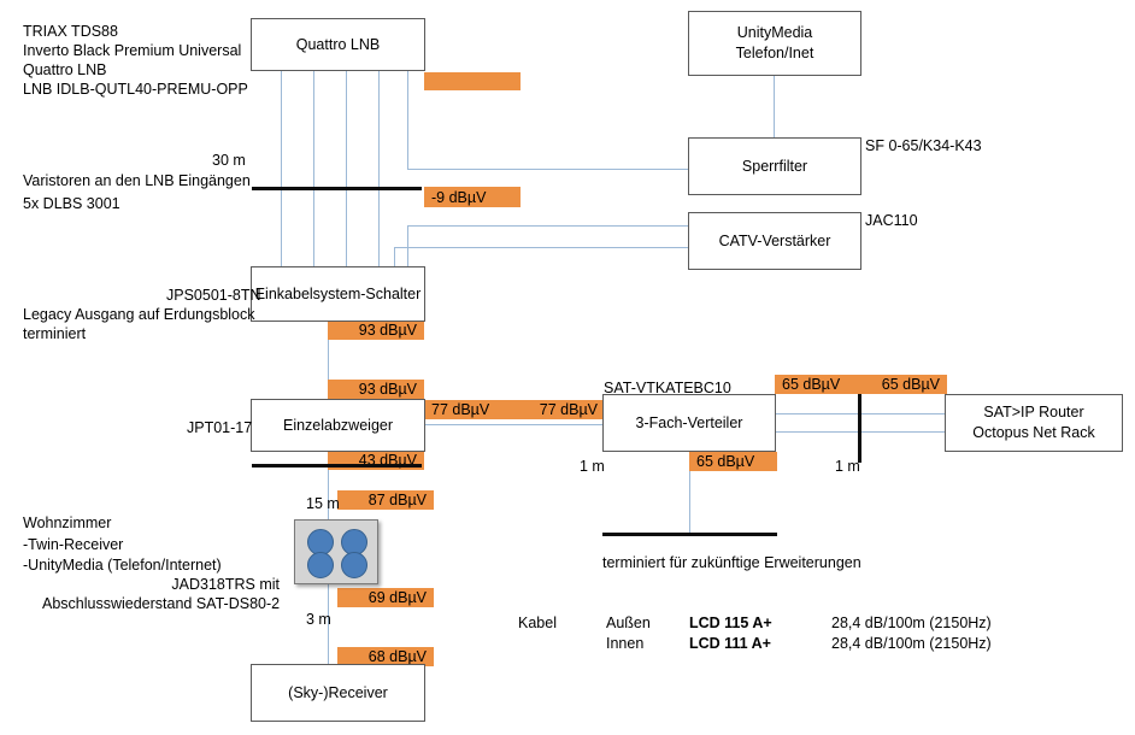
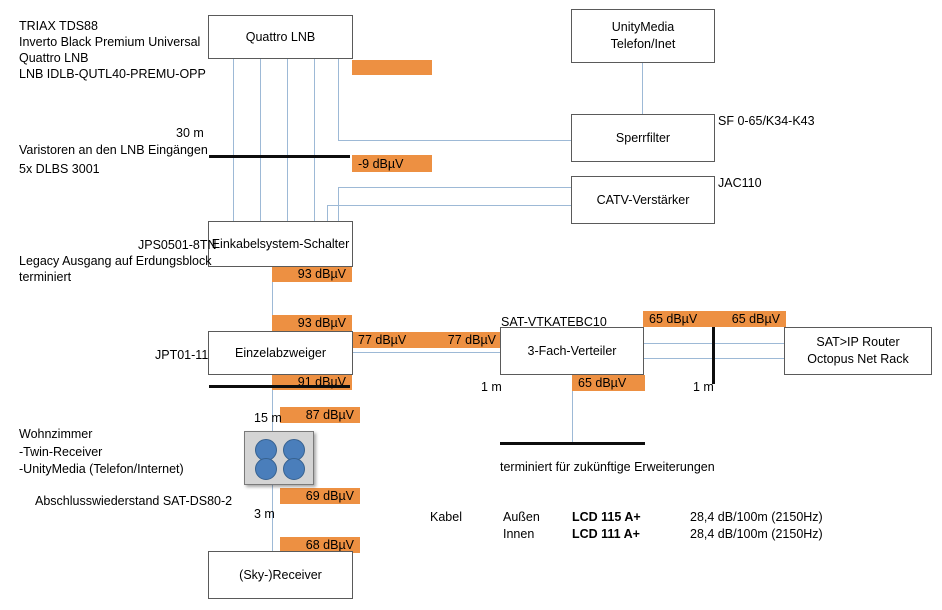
  -9 dBµV
  93 dBµV
  93 dBµV
  77 dBµV
  77 dBµV
- 43 dBµV
+ 91 dBµV
  87 dBµV
  69 dBµV
  68 dBµV
  65 dBµV
  65 dBµV
  65 dBµV
  Quattro LNB
  UnityMedia
  Telefon/Inet
  Sperrfilter
  CATV-Verstärker
  Einkabelsystem-Schalter
  Einzelabzweiger
  3-Fach-Verteiler
  SAT>IP Router
  Octopus Net Rack
  (Sky-)Receiver
  TRIAX TDS88
  Inverto Black Premium Universal
  Quattro LNB
  LNB IDLB-QUTL40-PREMU-OPP
  30 m
  Varistoren an den LNB Eingängen
  5x DLBS 3001
  SF 0-65/K34-K43
  JAC110
  JPS0501-8TN
  Legacy Ausgang auf Erdungsblock
  terminiert
- JPT01-17
+ JPT01-11
  SAT-VTKATEBC10
  1 m
  1 m
  15 m
  3 m
  Wohnzimmer
  -Twin-Receiver
  -UnityMedia (Telefon/Internet)
- JAD318TRS mit
  Abschlusswiederstand SAT-DS80-2
  terminiert für zukünftige Erweiterungen
  Kabel
  Außen
  LCD 115 A+
  28,4 dB/100m (2150Hz)
  Innen
  LCD 111 A+
  28,4 dB/100m (2150Hz)
